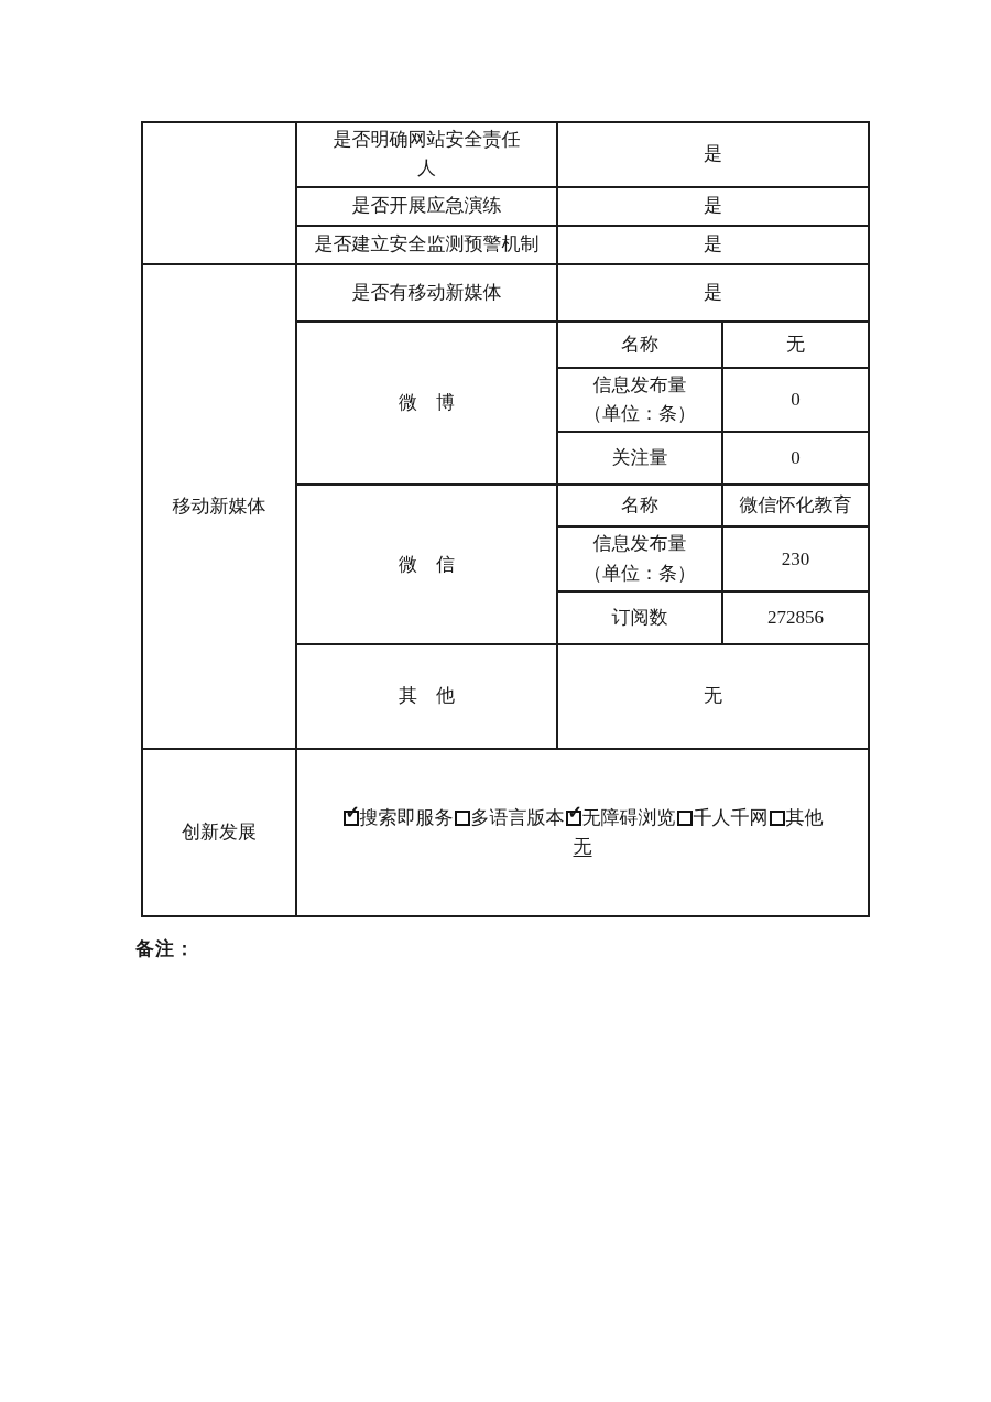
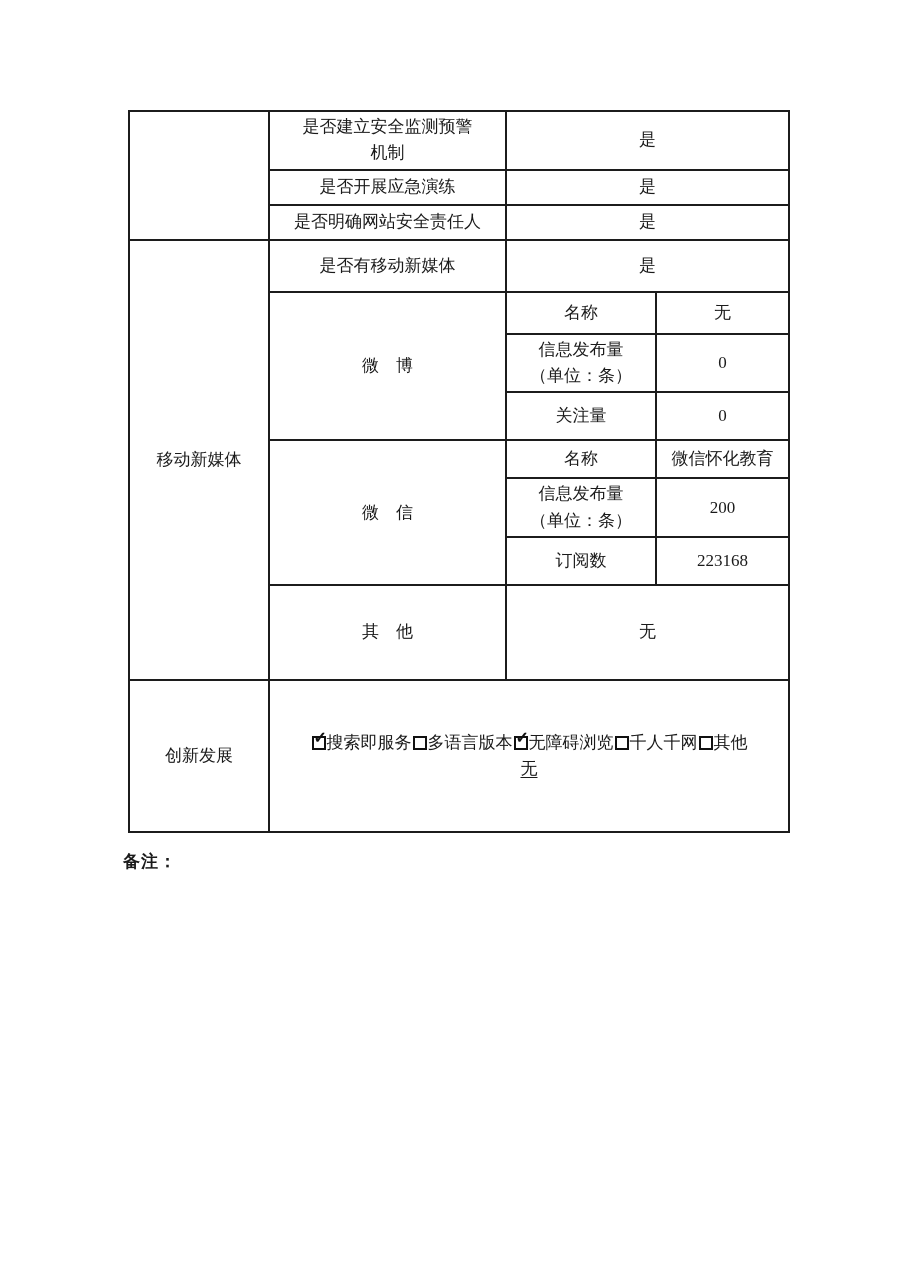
- 	是否明确网站安全责任人	是
+ 	是否建立安全监测预警机制	是
  是否开展应急演练	是
- 是否建立安全监测预警机制	是
+ 是否明确网站安全责任人	是
  移动新媒体	是否有移动新媒体	是
  微 博	名称	无
  信息发布量 （单位：条）	0
  关注量	0
  微 信	名称	微信怀化教育
- 信息发布量 （单位：条）	230
+ 信息发布量 （单位：条）	200
- 订阅数	272856
+ 订阅数	223168
  其 他	无
  创新发展	搜索即服务 多语言版本 无障碍浏览 千人千网 其他 无
  备注：
